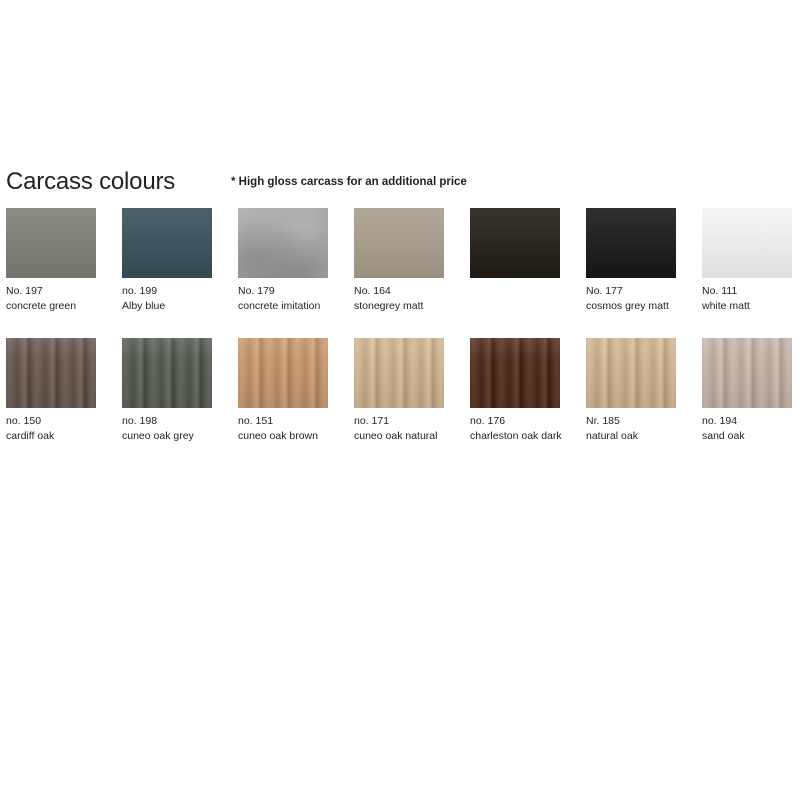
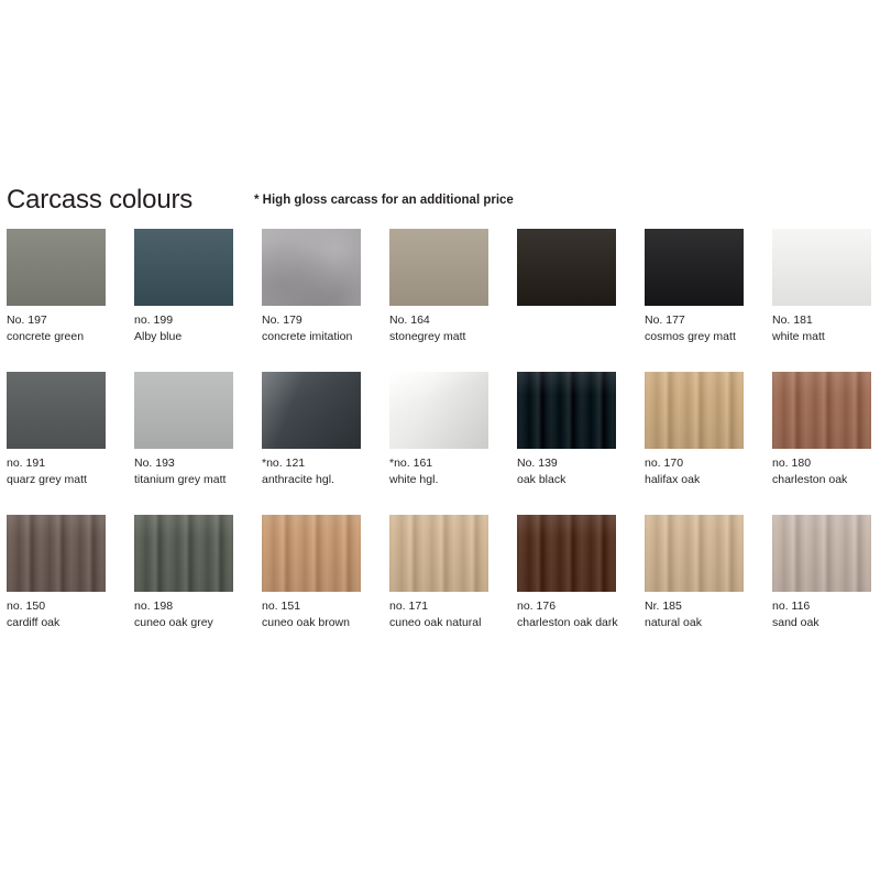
  Carcass colours
  * High gloss carcass for an additional price
  No. 197
  concrete green
  no. 199
  Alby blue
  No. 179
  concrete imitation
  No. 164
  stonegrey matt
  No. 177
  cosmos grey matt
- No. 111
+ No. 181
  white matt
+ no. 191
+ quarz grey matt
+ No. 193
+ titanium grey matt
+ *no. 121
+ anthracite hgl.
+ *no. 161
+ white hgl.
+ No. 139
+ oak black
+ no. 170
+ halifax oak
+ no. 180
+ charleston oak
  no. 150
  cardiff oak
  no. 198
  cuneo oak grey
  no. 151
  cuneo oak brown
  no. 171
  cuneo oak natural
  no. 176
  charleston oak dark
  Nr. 185
  natural oak
- no. 194
+ no. 116
  sand oak
